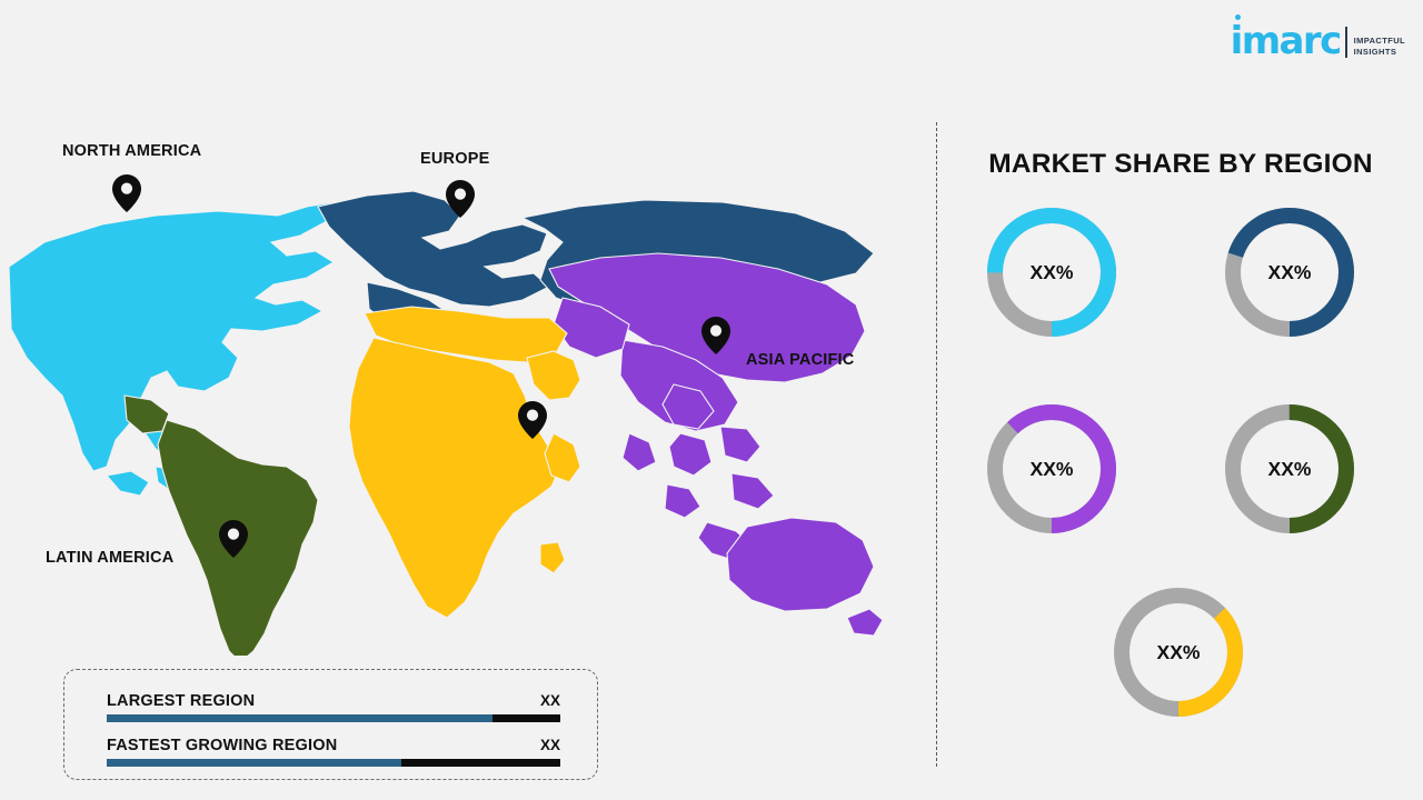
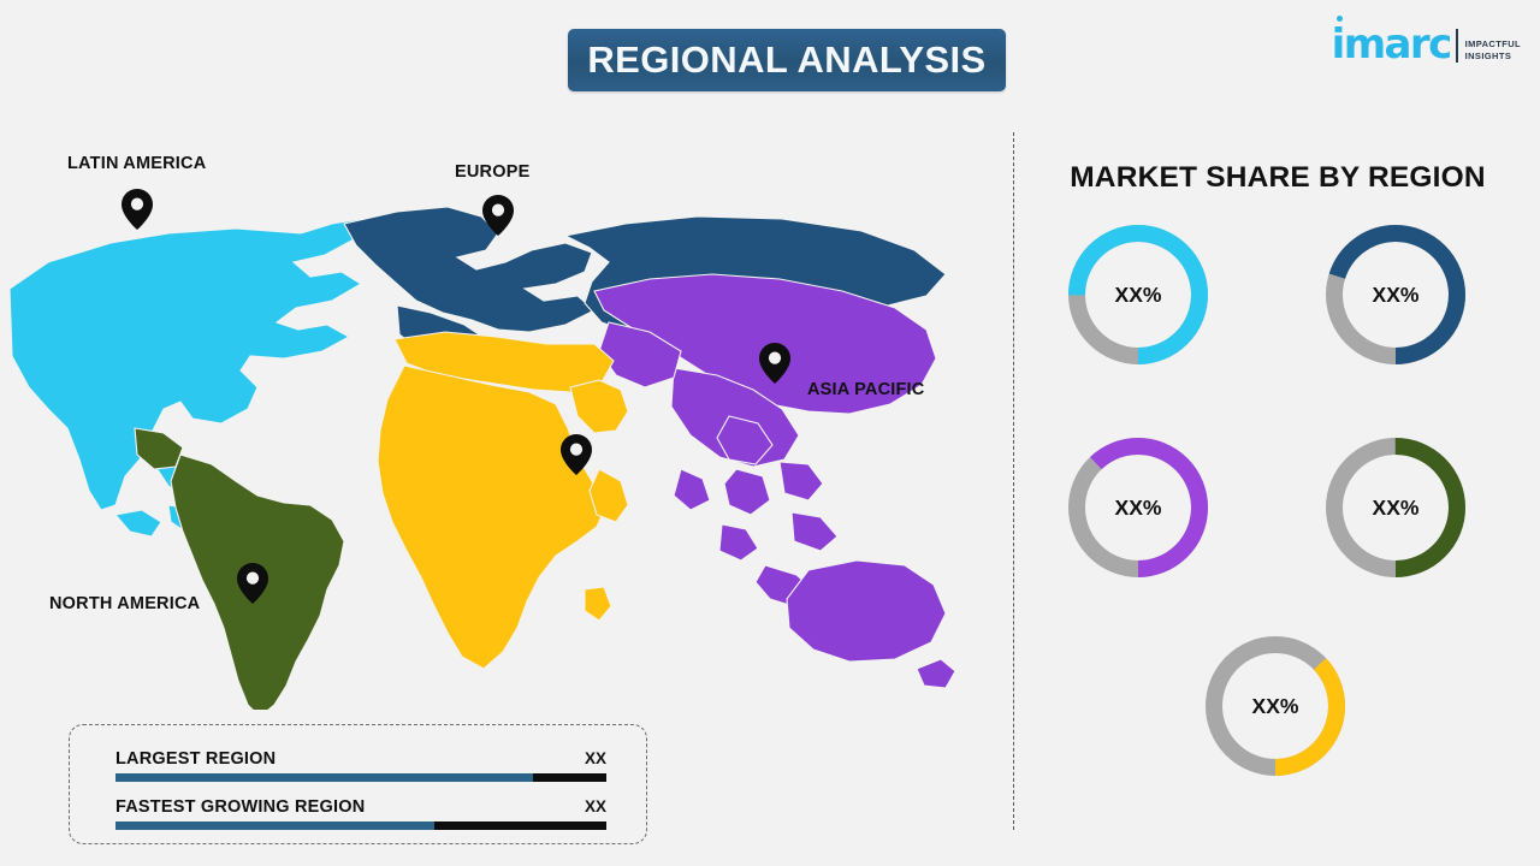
+ REGIONAL ANALYSIS
  imarc
  IMPACTFUL
  INSIGHTS
- NORTH AMERICA
+ LATIN AMERICA
  EUROPE
  ASIA PACIFIC
- LATIN AMERICA
+ NORTH AMERICA
  MARKET SHARE BY REGION
  XX%
  XX%
  XX%
  XX%
  XX%
  LARGEST REGION
  XX
  FASTEST GROWING REGION
  XX
